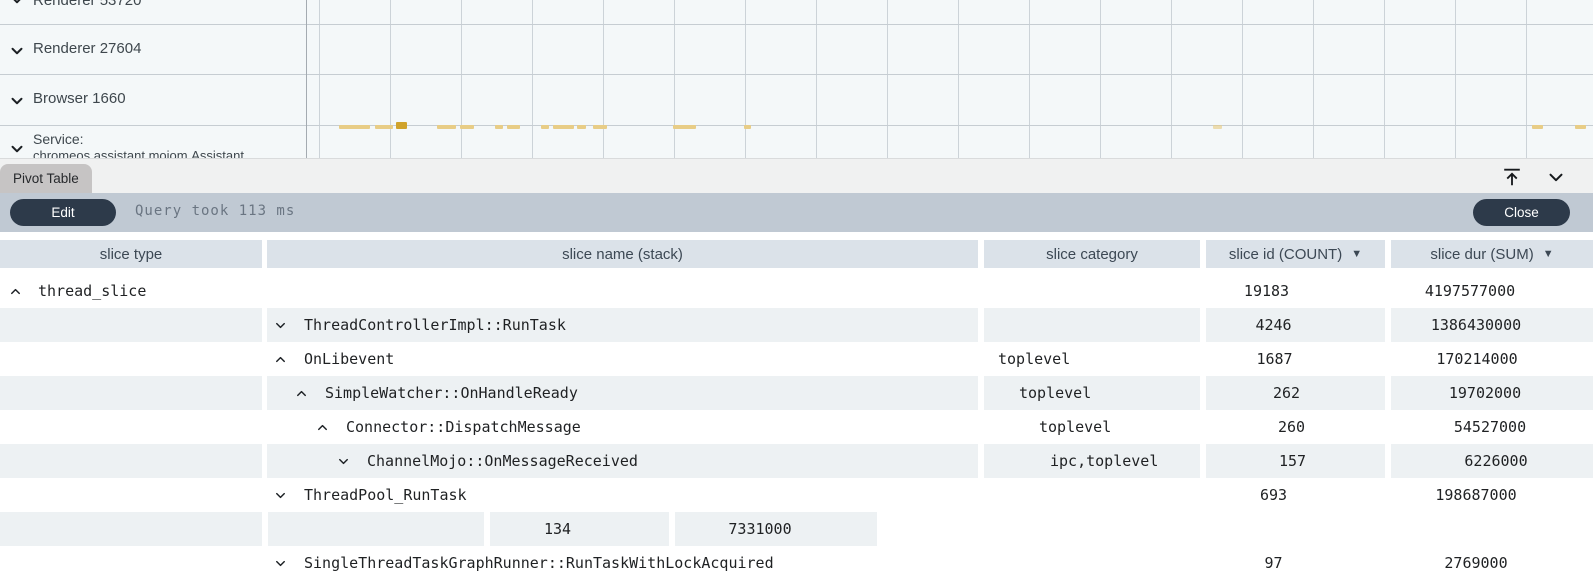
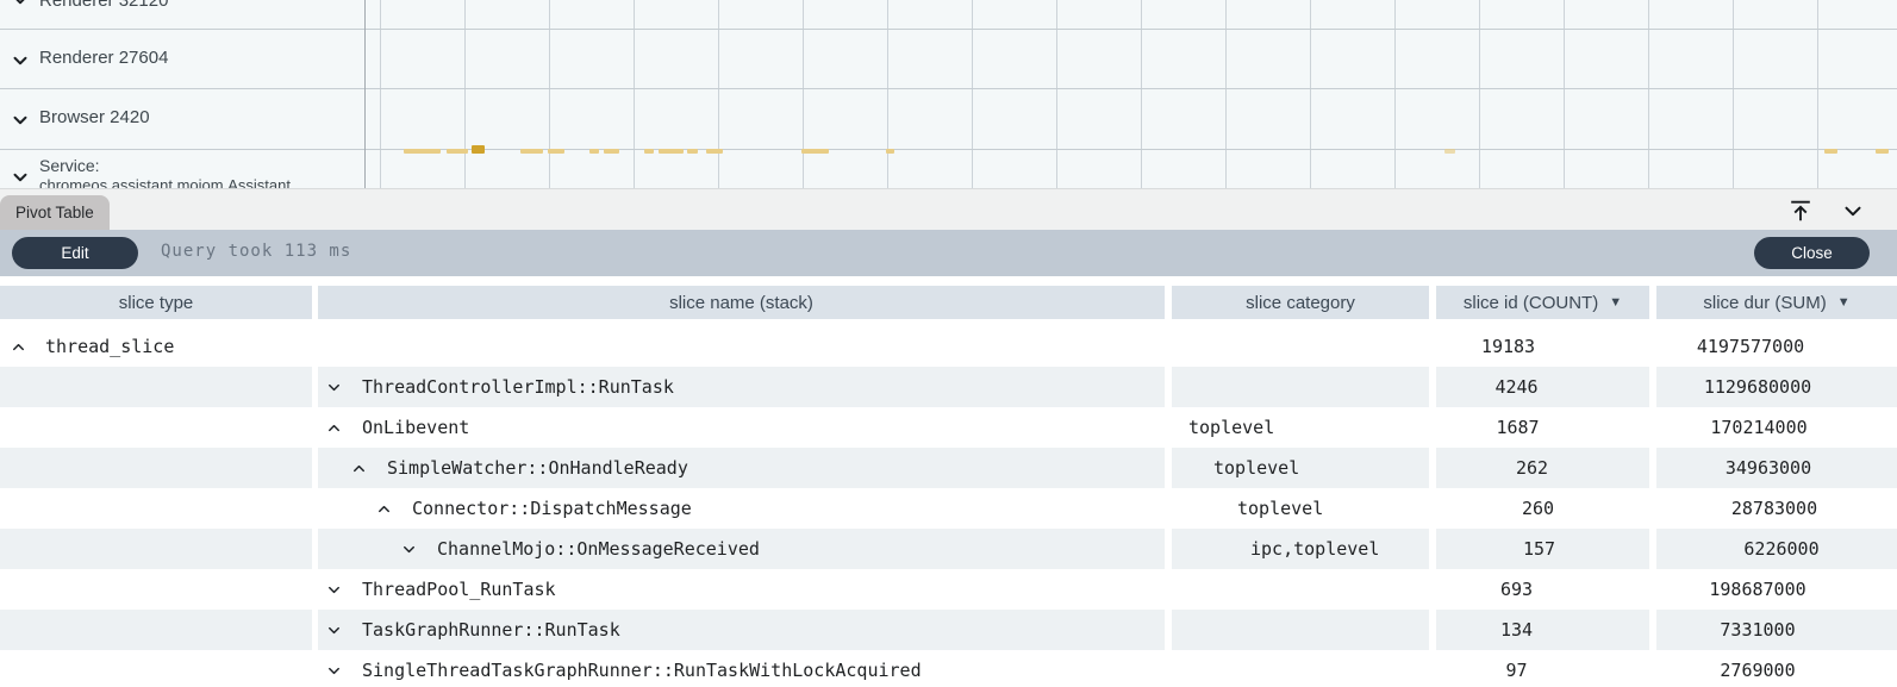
- Renderer 53720
+ Renderer 32120
  Renderer 27604
- Browser 1660
+ Browser 2420
  Service:
  chromeos.assistant.mojom.Assistant
  Pivot Table
  Edit
  Query took 113 ms
  Close
  slice type
  slice name (stack)
  slice category
  slice id (COUNT)
  ▼
  slice dur (SUM)
  ▼
  thread_slice
  19183
  4197577000
  ThreadControllerImpl::RunTask
  4246
- 1386430000
+ 1129680000
  OnLibevent
  toplevel
  1687
  170214000
  SimpleWatcher::OnHandleReady
  toplevel
  262
- 19702000
+ 34963000
  Connector::DispatchMessage
  toplevel
  260
- 54527000
+ 28783000
  ChannelMojo::OnMessageReceived
  ipc,toplevel
  157
  6226000
  ThreadPool_RunTask
  693
  198687000
+ TaskGraphRunner::RunTask
  134
  7331000
  SingleThreadTaskGraphRunner::RunTaskWithLockAcquired
  97
  2769000
